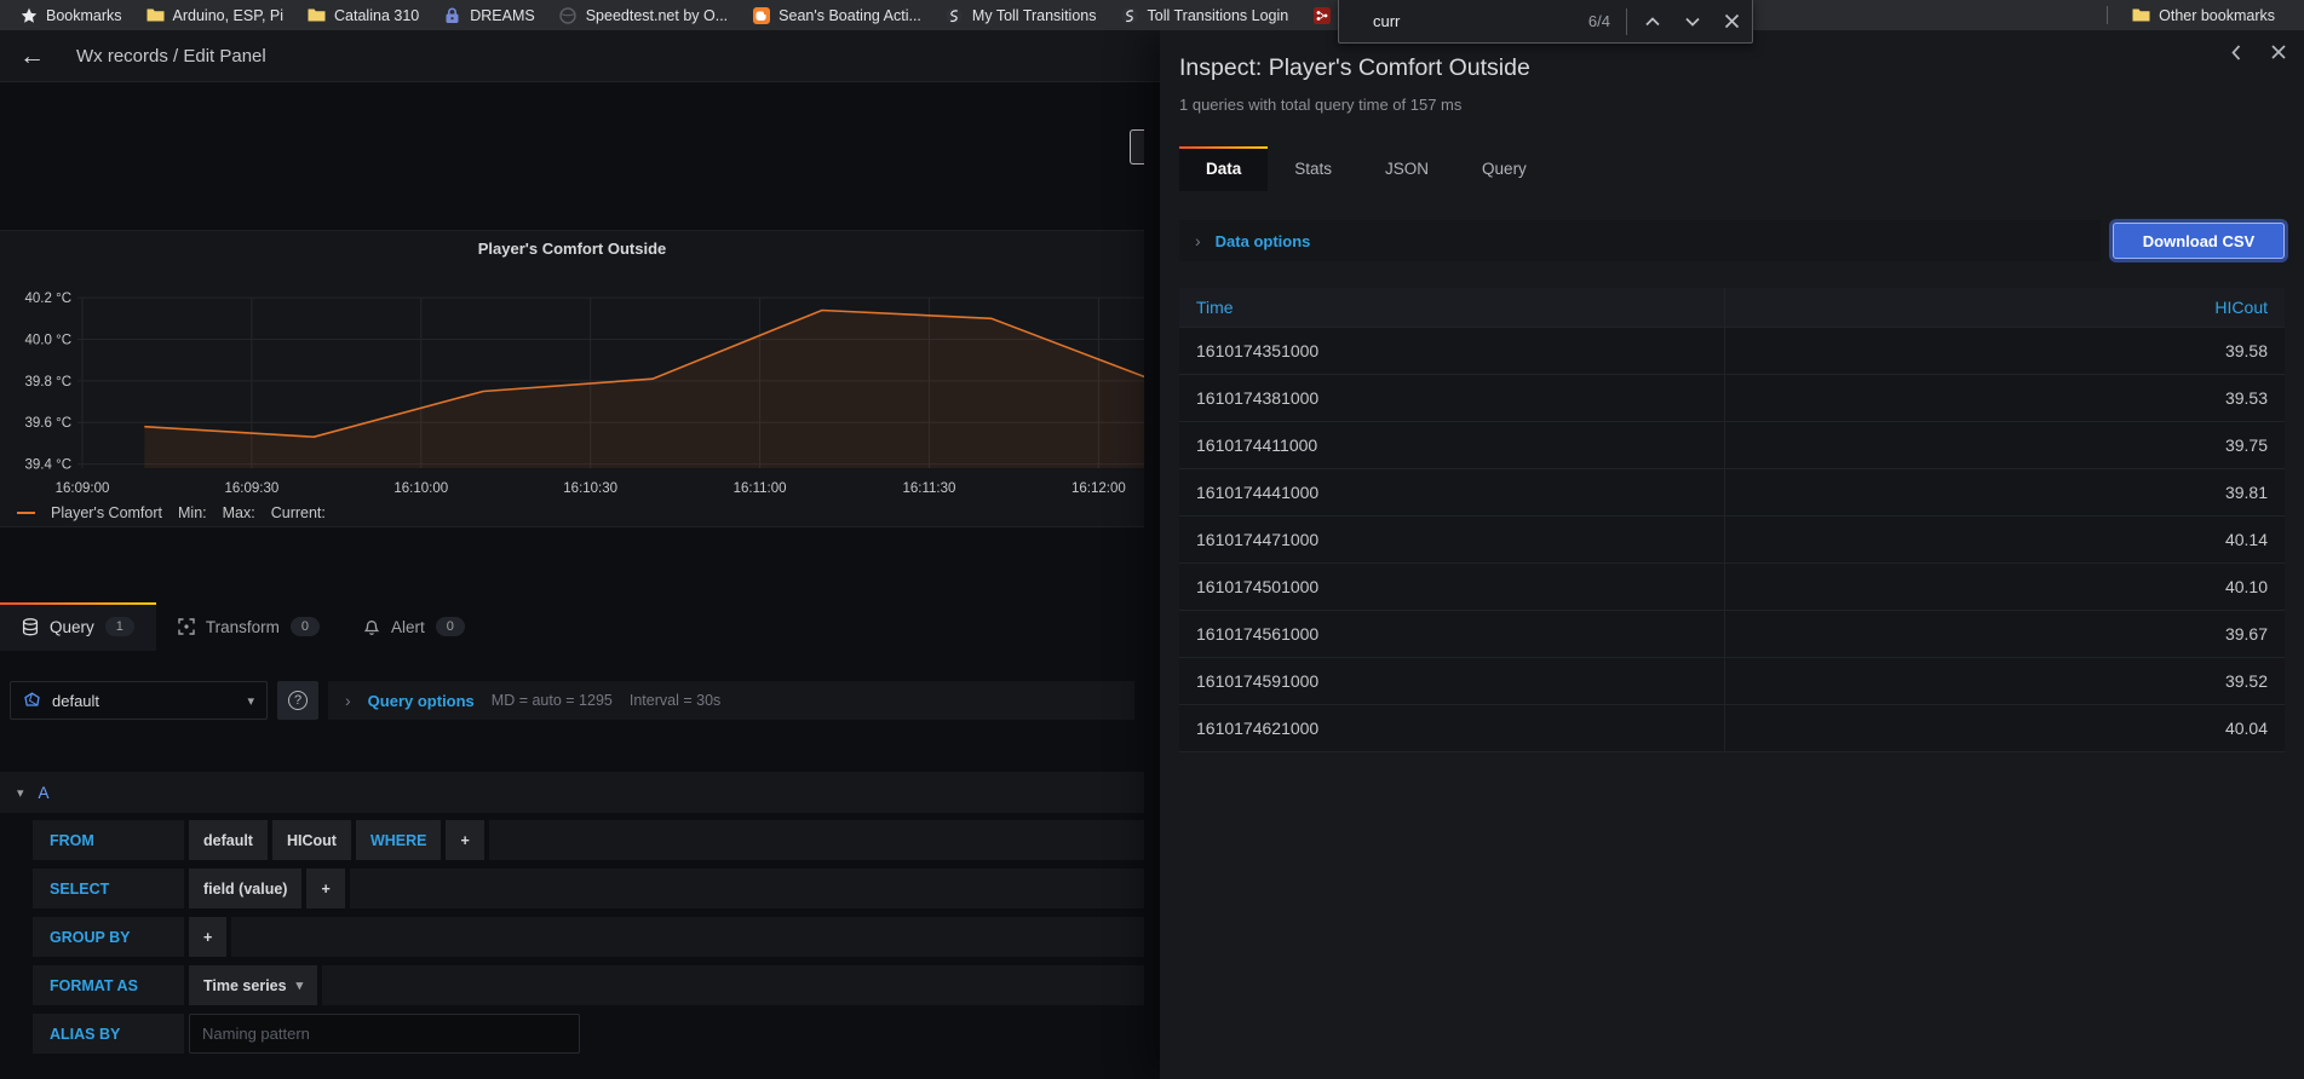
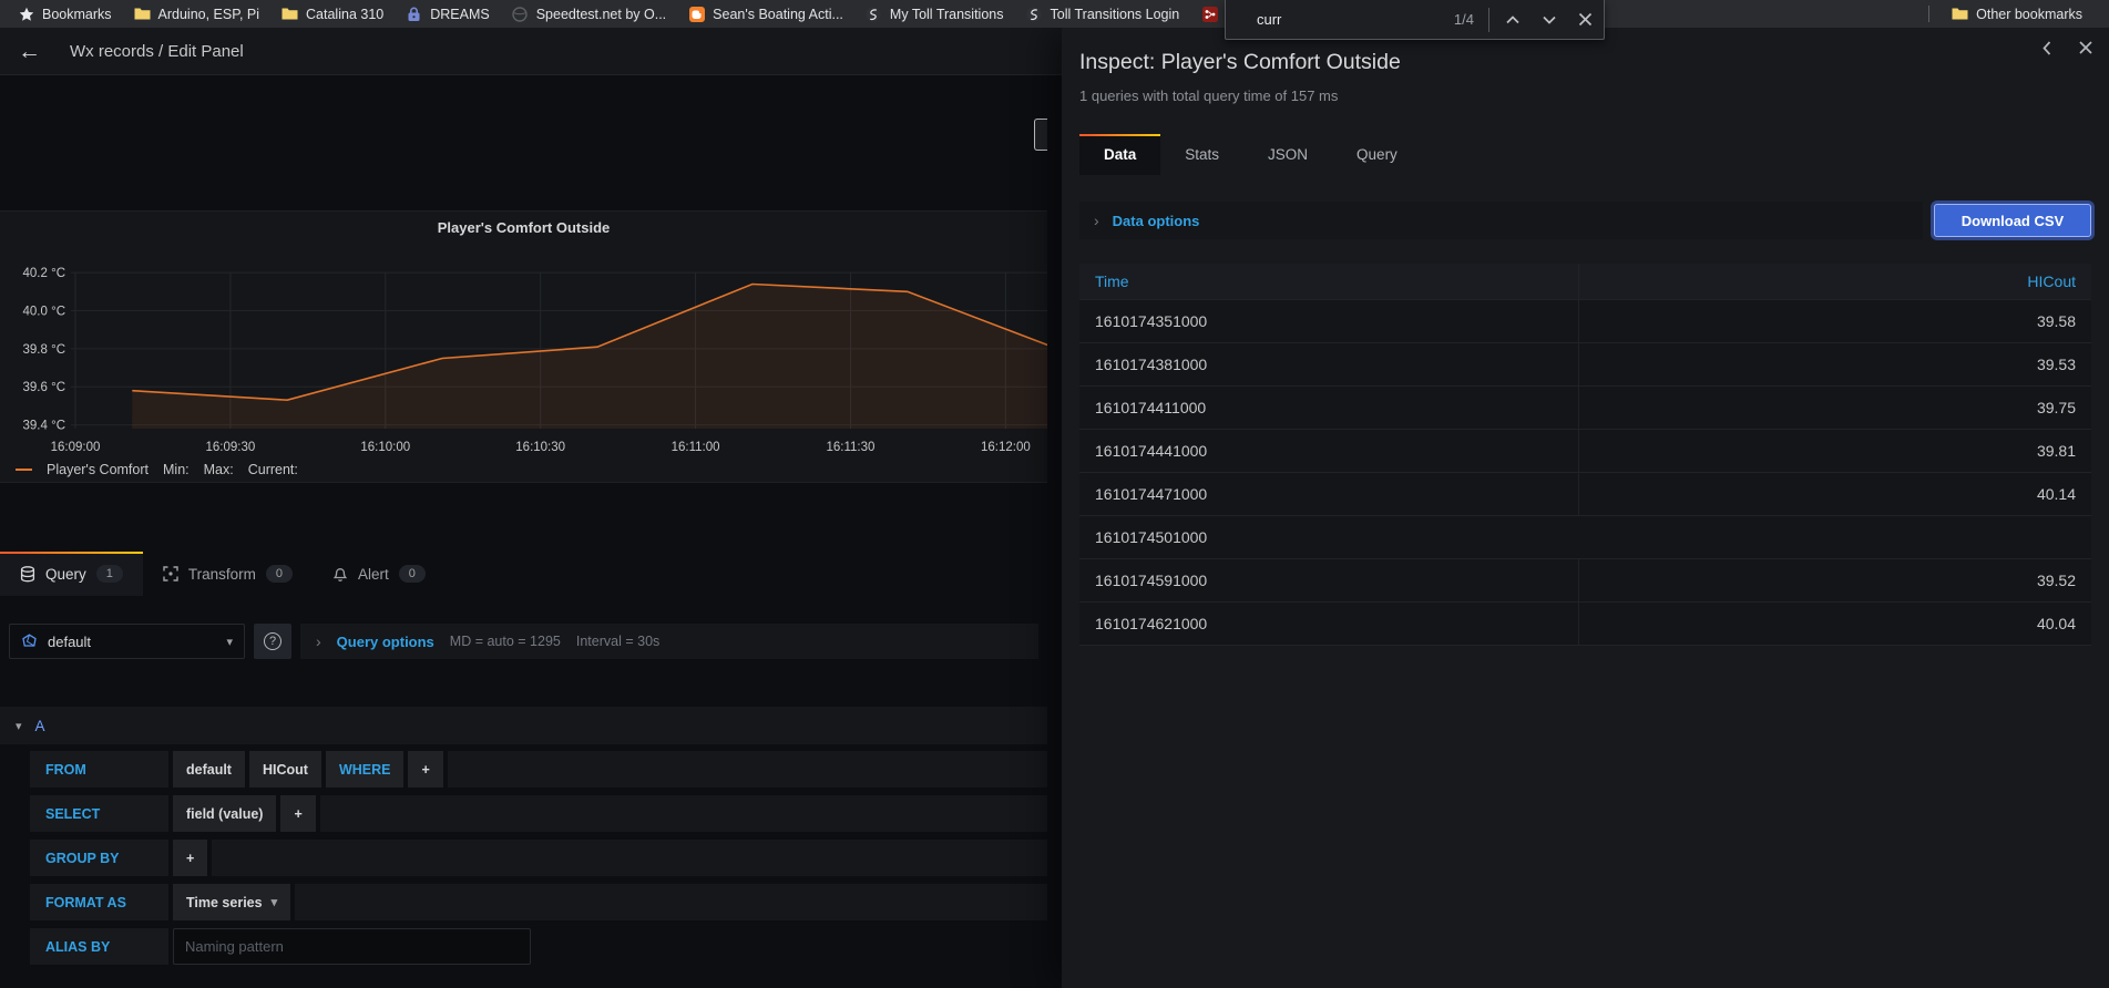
  Bookmarks
  Arduino, ESP, Pi
  Catalina 310
  DREAMS
  Speedtest.net by O...
  Sean's Boating Acti...
  My Toll Transitions
  Toll Transitions Login
  Other bookmarks
  curr
- 6/4
+ 1/4
  ←
  Wx records / Edit Panel
  Player's Comfort Outside
  16:09:00
  16:09:30
  16:10:00
  16:10:30
  16:11:00
  16:11:30
  16:12:00
  40.2 °C
  40.0 °C
  39.8 °C
  39.6 °C
  39.4 °C
  Player's Comfort
  Min:
  Max:
  Current:
  Query
  1
  Transform
  0
  Alert
  0
  default
  ▾
  ?
  ›
  Query options
  MD = auto = 1295
  Interval = 30s
  ▾
  A
  FROM
  default
  HICout
  WHERE
  +
  SELECT
  field (value)
  +
  GROUP BY
  +
  FORMAT AS
  Time series
  ▾
  ALIAS BY
  Naming pattern
  Inspect: Player's Comfort Outside
  1 queries with total query time of 157 ms
  Data
  Stats
  JSON
  Query
  ›
  Data options
  Download CSV
  Time
  HICout
  1610174351000
  39.58
  1610174381000
  39.53
  1610174411000
  39.75
  1610174441000
  39.81
  1610174471000
  40.14
  1610174501000
- 40.10
- 1610174561000
- 39.67
  1610174591000
  39.52
  1610174621000
  40.04
